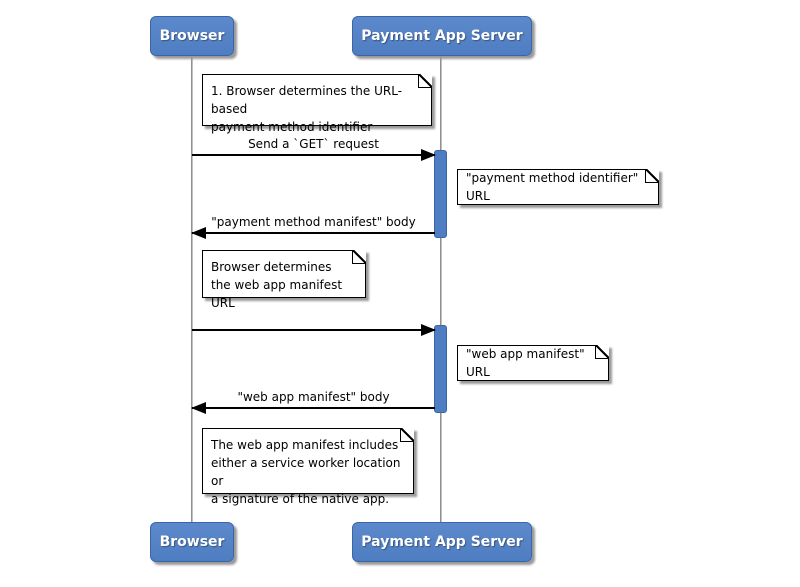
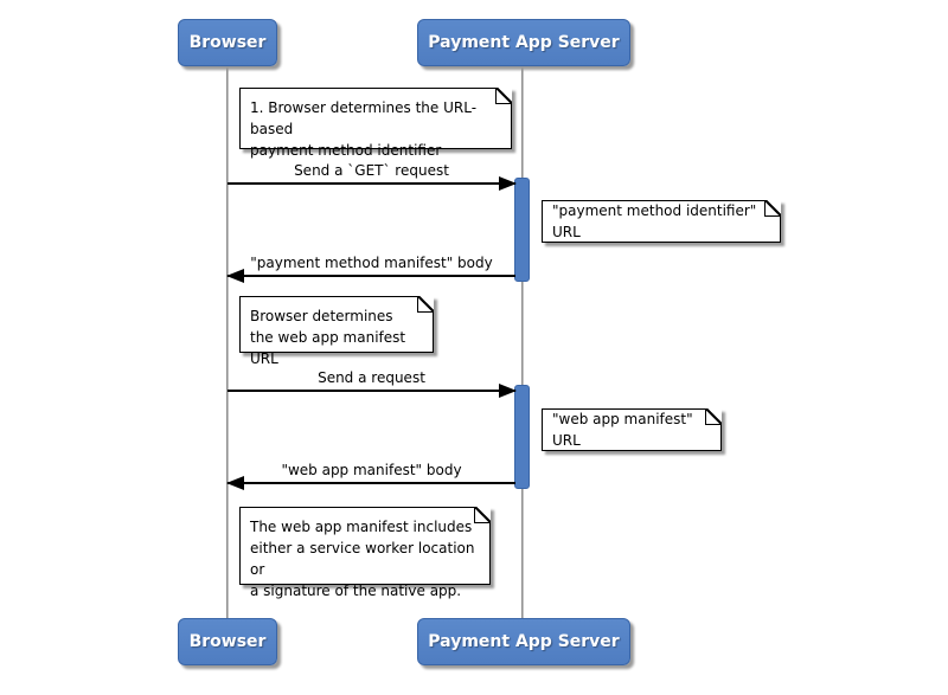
  Browser
  Payment App Server
  Send a `GET` request
  "payment method manifest" body
+ Send a request
  "web app manifest" body
  1. Browser determines the URL-based
  payment method identifier
  "payment method identifier" URL
  Browser determines
  the web app manifest URL
  "web app manifest" URL
  The web app manifest includes
  either a service worker location or
  a signature of the native app.
  Browser
  Payment App Server
